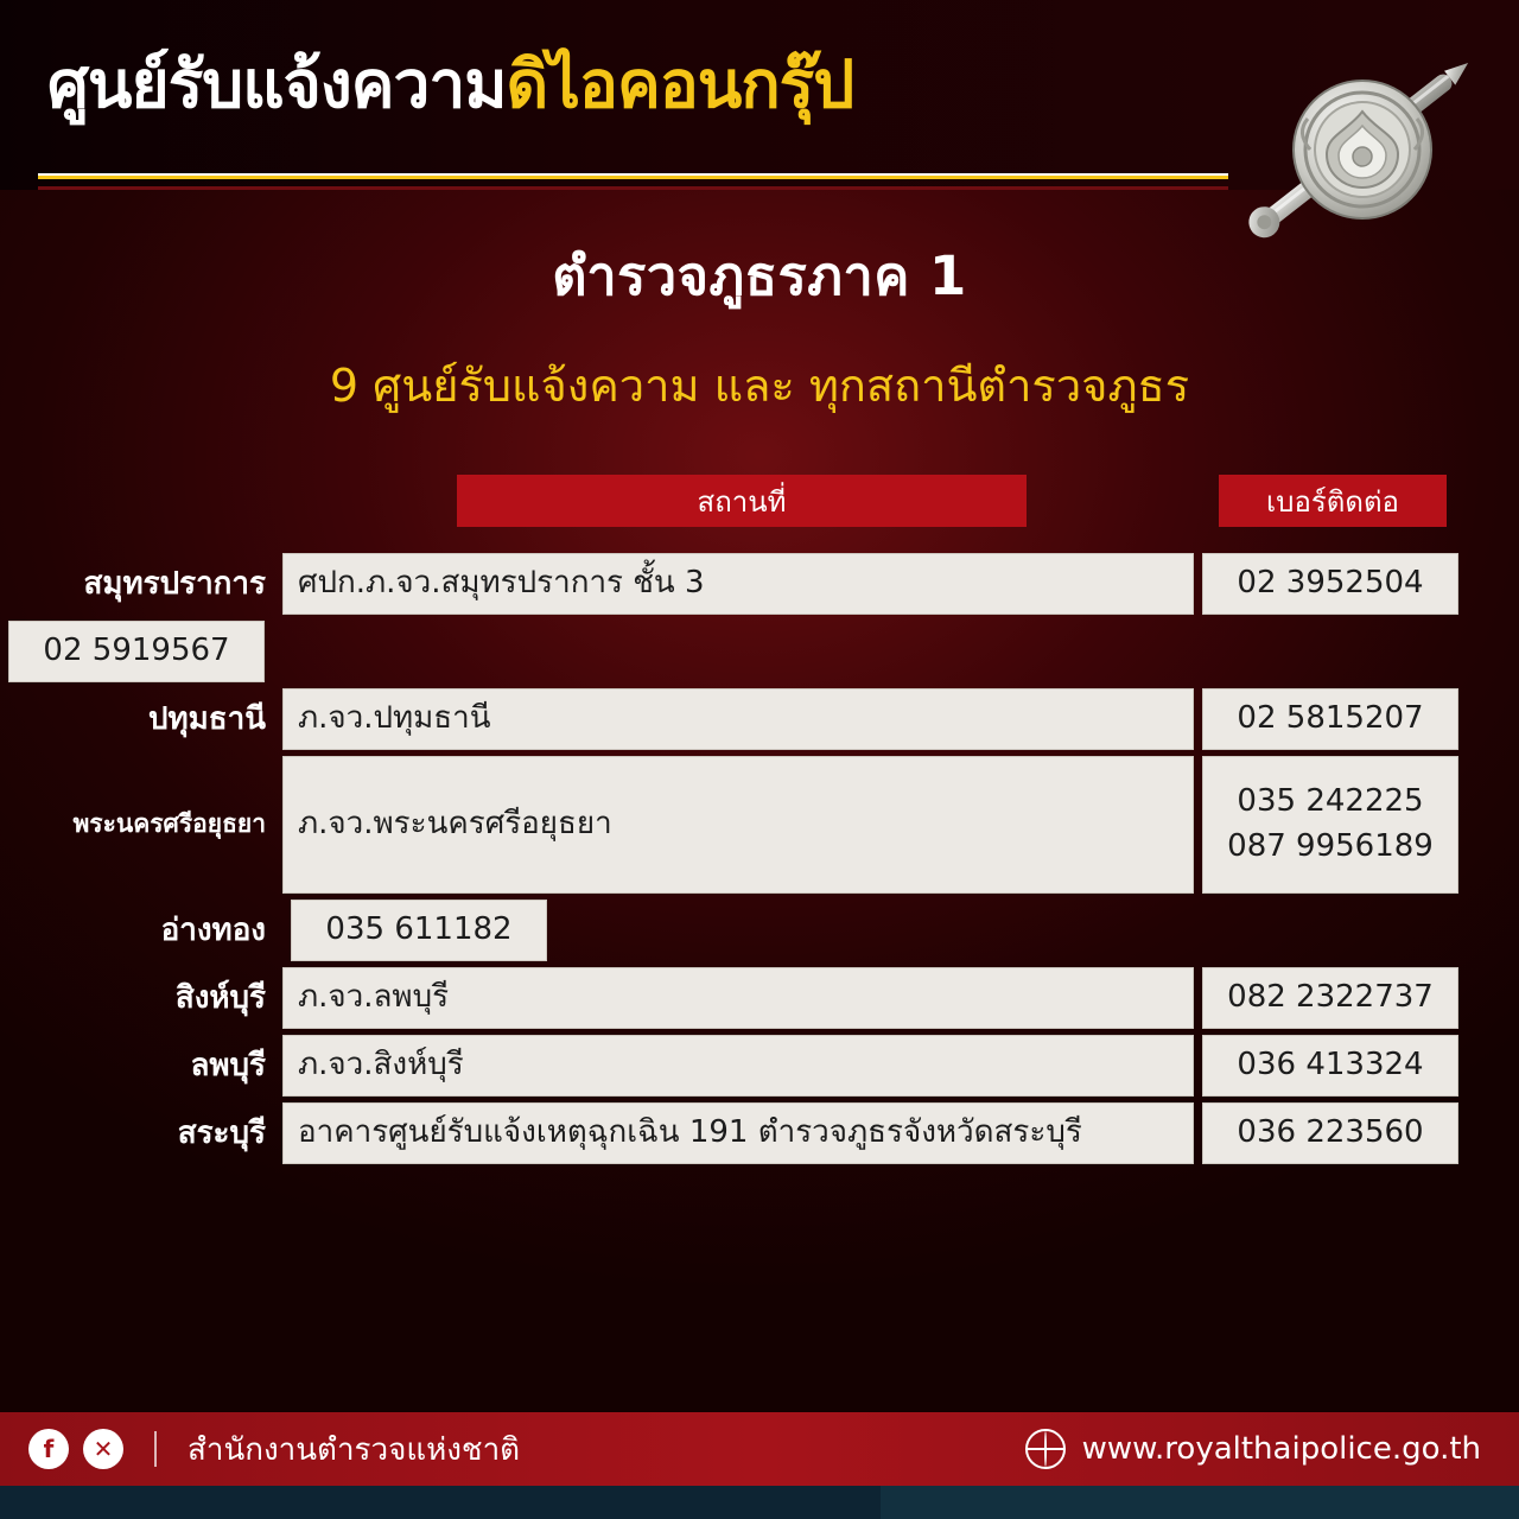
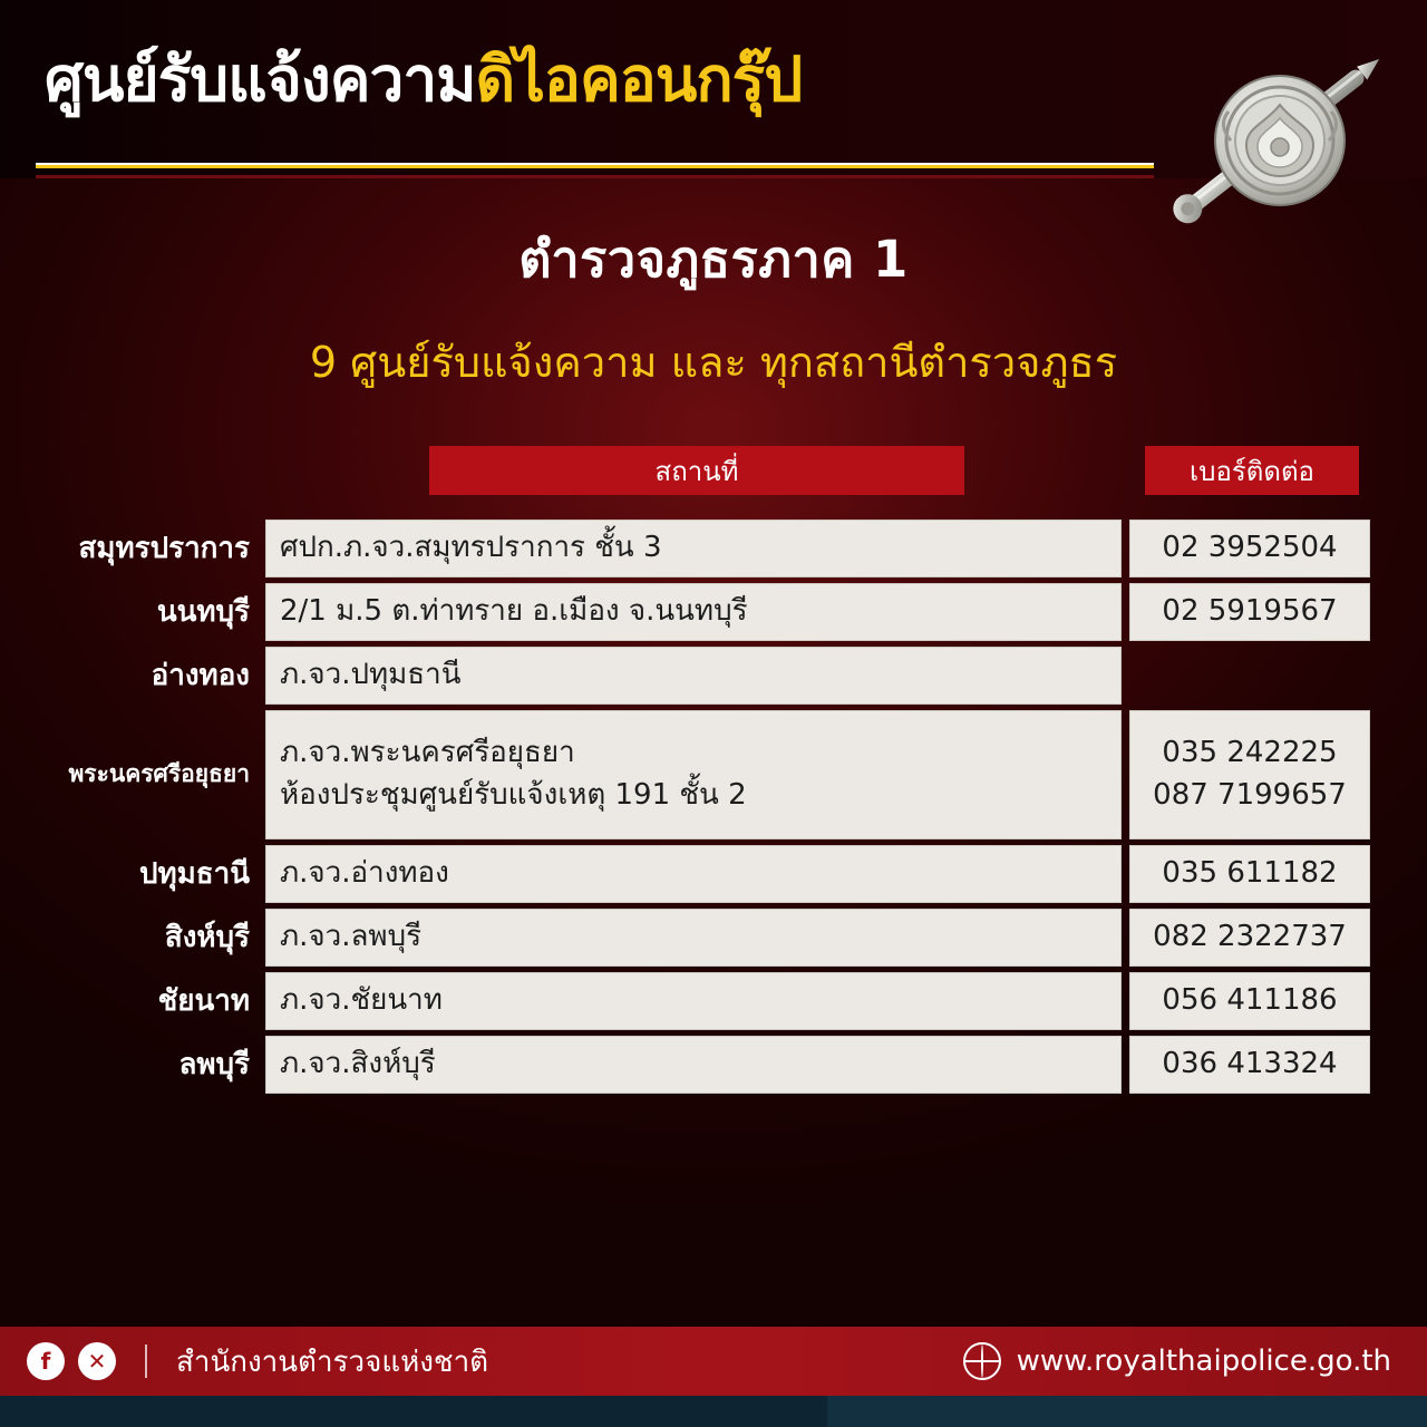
  ศูนย์รับแจ้งความดิไอคอนกรุ๊ป
  ตำรวจภูธรภาค 1
  9 ศูนย์รับแจ้งความ และ ทุกสถานีตำรวจภูธร
  สถานที่
  เบอร์ติดต่อ
  สมุทรปราการ
  ศปก.ภ.จว.สมุทรปราการ ชั้น 3
  02 3952504
+ นนทบุรี
+ 2/1 ม.5 ต.ท่าทราย อ.เมือง จ.นนทบุรี
  02 5919567
- ปทุมธานี
+ อ่างทอง
  ภ.จว.ปทุมธานี
- 02 5815207
  พระนครศรีอยุธยา
  ภ.จว.พระนครศรีอยุธยา
+ ห้องประชุมศูนย์รับแจ้งเหตุ 191 ชั้น 2
  035 242225
- 087 9956189
+ 087 7199657
- อ่างทอง
+ ปทุมธานี
+ ภ.จว.อ่างทอง
  035 611182
  สิงห์บุรี
  ภ.จว.ลพบุรี
  082 2322737
+ ชัยนาท
+ ภ.จว.ชัยนาท
+ 056 411186
  ลพบุรี
  ภ.จว.สิงห์บุรี
  036 413324
- สระบุรี
- อาคารศูนย์รับแจ้งเหตุฉุกเฉิน 191 ตำรวจภูธรจังหวัดสระบุรี
- 036 223560
  f
  ✕
  สำนักงานตำรวจแห่งชาติ
  www.royalthaipolice.go.th
